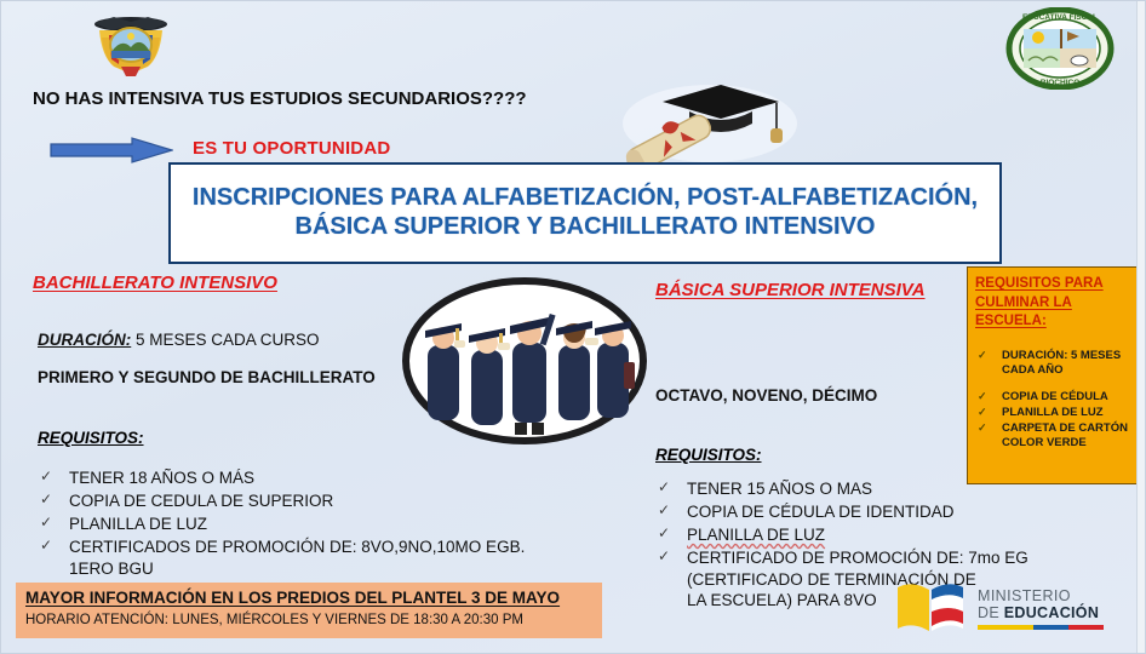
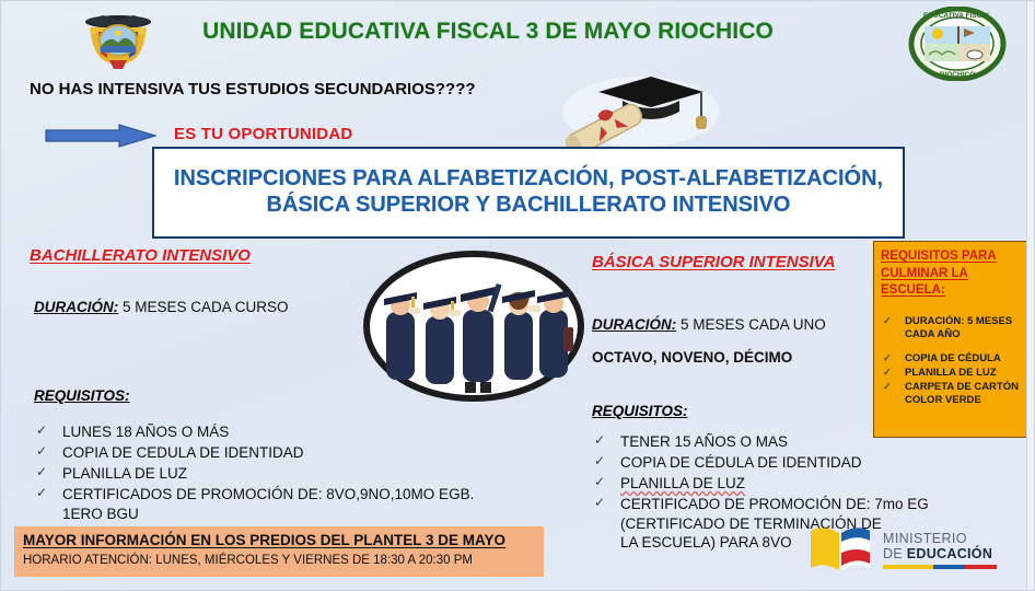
+ UNIDAD EDUCATIVA FISCAL 3 DE MAYO RIOCHICO
  NO HAS INTENSIVA TUS ESTUDIOS SECUNDARIOS????
  ES TU OPORTUNIDAD
  INSCRIPCIONES PARA ALFABETIZACIÓN, POST-ALFABETIZACIÓN, BÁSICA SUPERIOR Y BACHILLERATO INTENSIVO
  BACHILLERATO INTENSIVO
  DURACIÓN: 5 MESES CADA CURSO
- PRIMERO Y SEGUNDO DE BACHILLERATO
  REQUISITOS:
  ✓
- TENER 18 AÑOS O MÁS
+ LUNES 18 AÑOS O MÁS
  ✓
- COPIA DE CEDULA DE SUPERIOR
+ COPIA DE CEDULA DE IDENTIDAD
  ✓
  PLANILLA DE LUZ
  ✓
  CERTIFICADOS DE PROMOCIÓN DE: 8VO,9NO,10MO EGB.
  1ERO BGU
  BÁSICA SUPERIOR INTENSIVA
+ DURACIÓN: 5 MESES CADA UNO
  OCTAVO, NOVENO, DÉCIMO
  REQUISITOS:
  ✓
  TENER 15 AÑOS O MAS
  ✓
  COPIA DE CÉDULA DE IDENTIDAD
  ✓
  PLANILLA DE LUZ
  ✓
  CERTIFICADO DE PROMOCIÓN DE: 7mo EG
  (CERTIFICADO DE TERMINACIÓN DE
  LA ESCUELA) PARA 8VO
  REQUISITOS PARA CULMINAR LA ESCUELA:
  ✓
  DURACIÓN: 5 MESES
  CADA AÑO
  ✓
  COPIA DE CÉDULA
  ✓
  PLANILLA DE LUZ
  ✓
  CARPETA DE CARTÓN
  COLOR VERDE
  MAYOR INFORMACIÓN EN LOS PREDIOS DEL PLANTEL 3 DE MAYO
  HORARIO ATENCIÓN: LUNES, MIÉRCOLES Y VIERNES DE 18:30 A 20:30 PM
  MINISTERIO
  DE EDUCACIÓN
